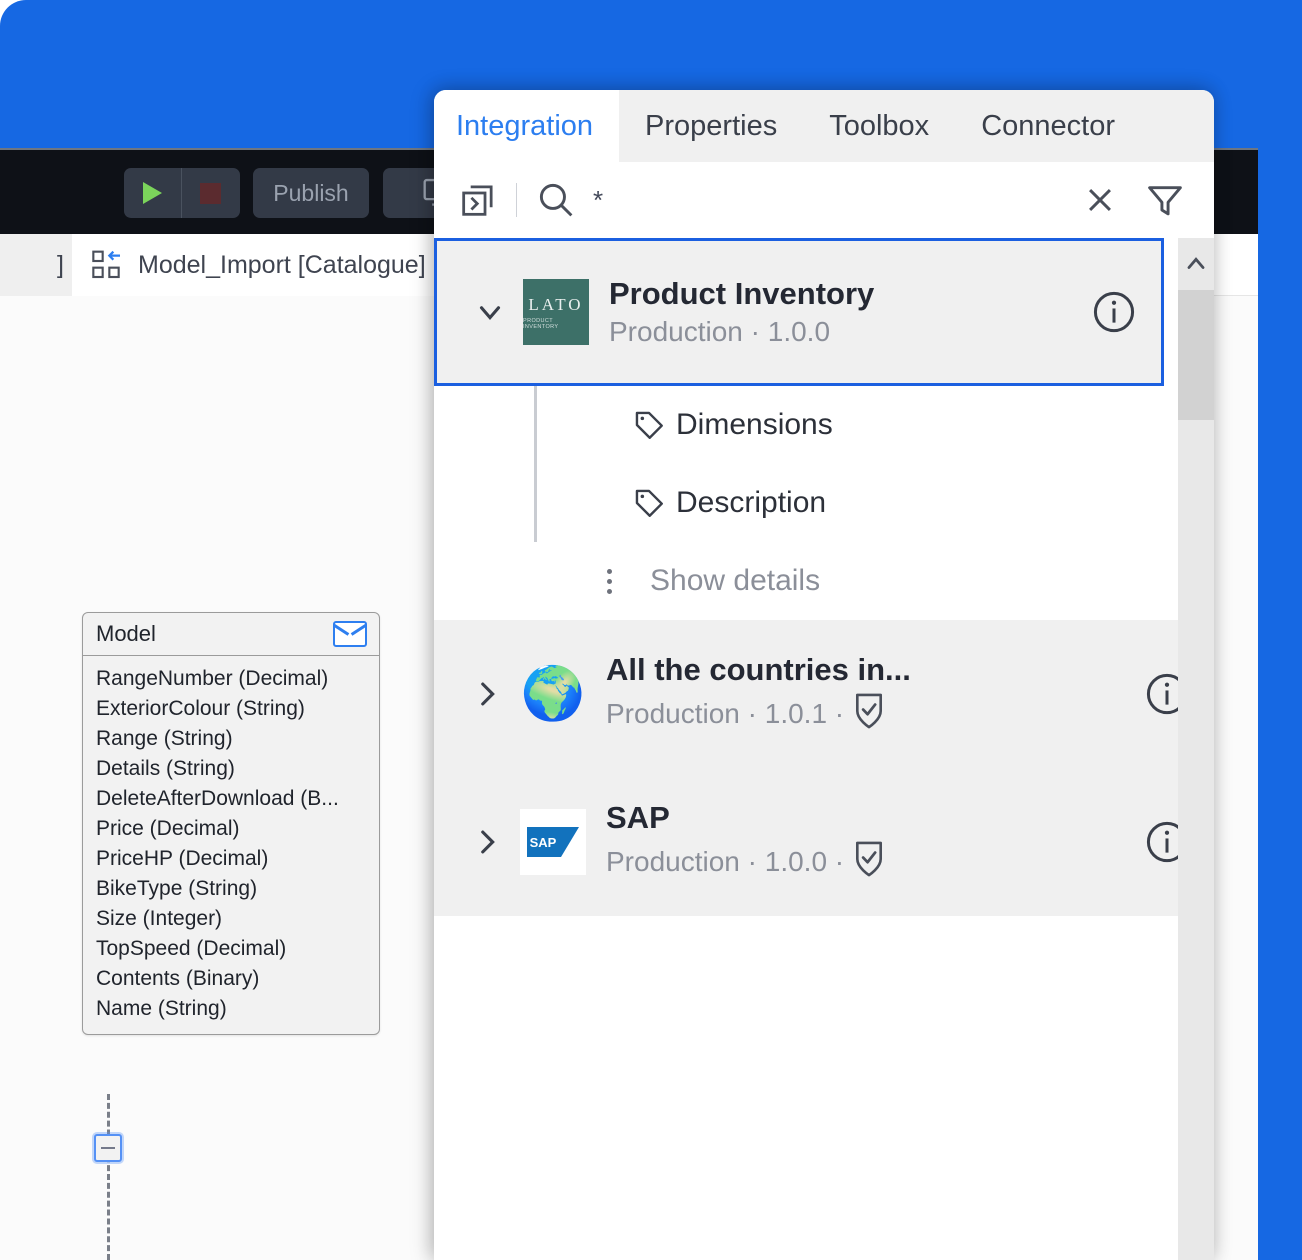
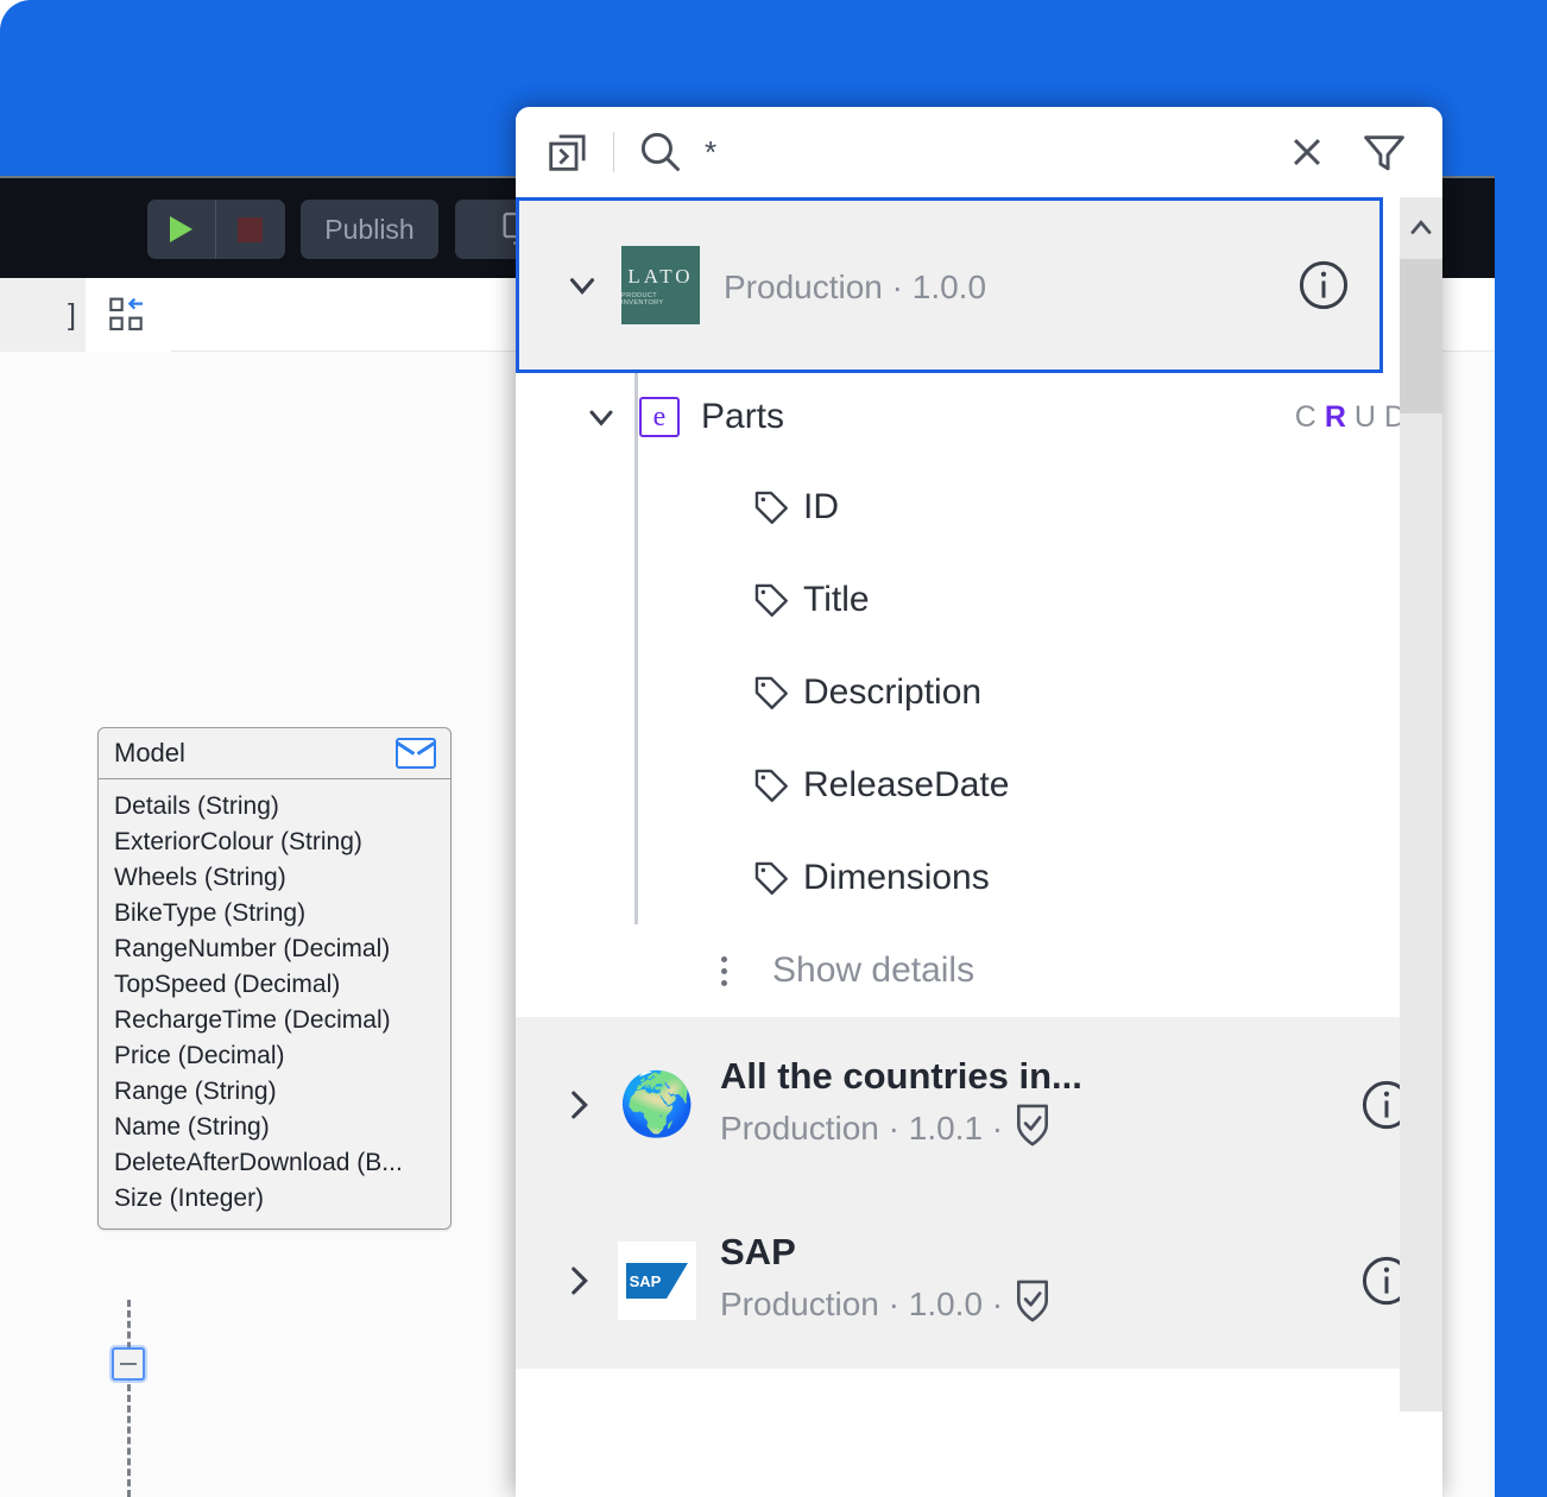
  Publish
  ]
- Model_Import [Catalogue]
  Model
- RangeNumber (Decimal)
+ Details (String)
  ExteriorColour (String)
+ Wheels (String)
- Range (String)
+ BikeType (String)
- Details (String)
+ RangeNumber (Decimal)
- DeleteAfterDownload (B...
+ TopSpeed (Decimal)
+ RechargeTime (Decimal)
  Price (Decimal)
- PriceHP (Decimal)
- BikeType (String)
+ Range (String)
- Size (Integer)
+ Name (String)
- TopSpeed (Decimal)
+ DeleteAfterDownload (B...
- Contents (Binary)
- Name (String)
+ Size (Integer)
- Integration
- Properties
- Toolbox
- Connector
  *
  LATO
- Product Inventory
  Production · 1.0.0
+ e
+ Parts
+ C
+ R
+ U
+ ID
+ Title
- Dimensions
+ Description
+ ReleaseDate
- Description
+ Dimensions
  Show details
  🌍
  All the countries in...
  Production · 1.0.1 ·
  SAP
  SAP
  Production · 1.0.0 ·
